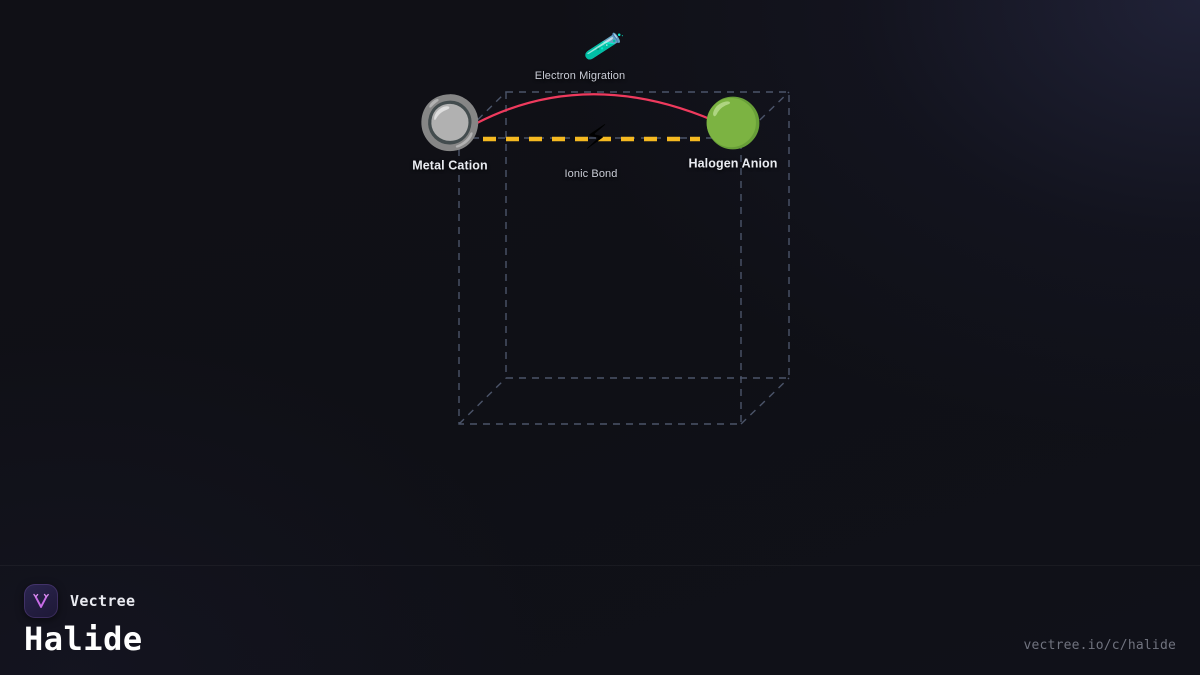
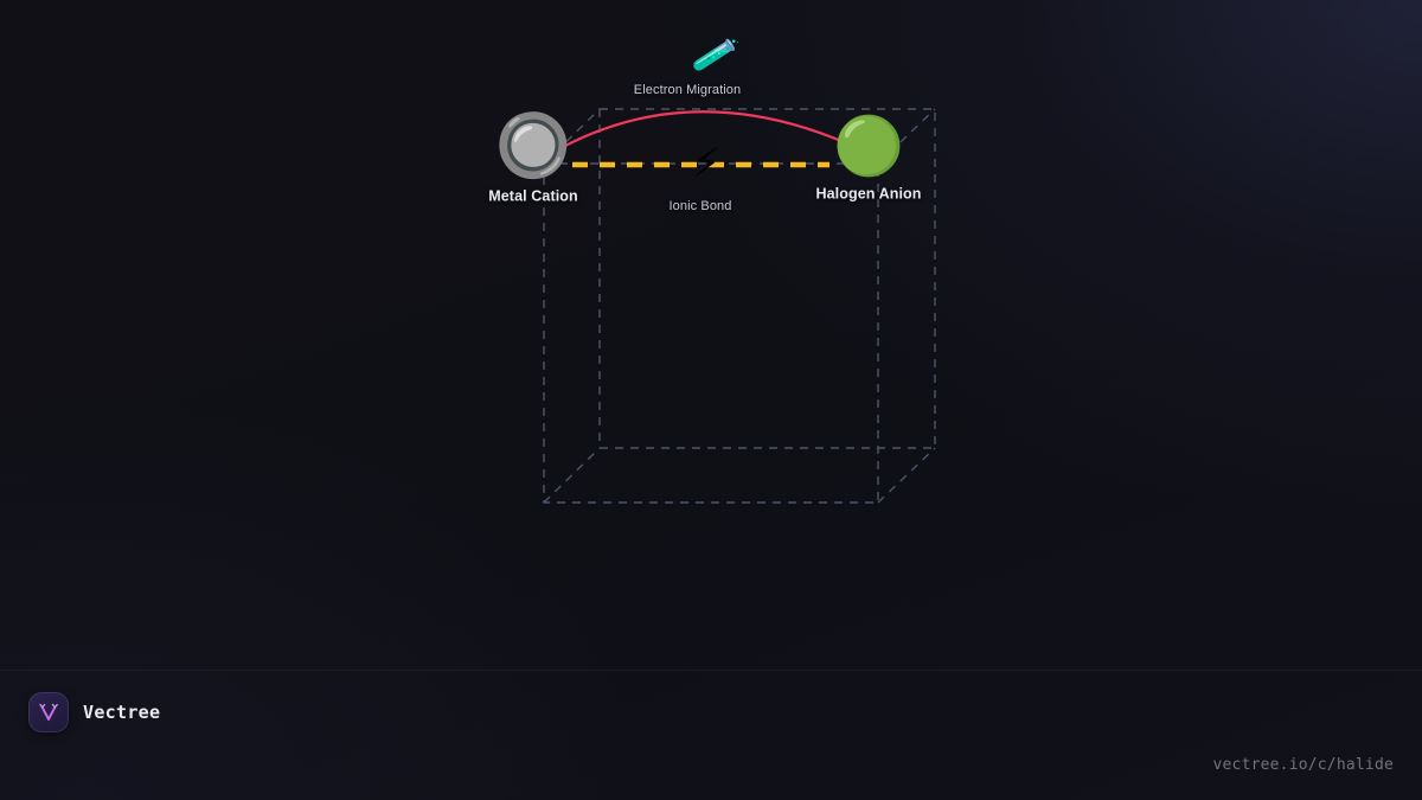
  ⚡
  Ionic Bond
  Electron Migration
  🔘
  Metal Cation
  🟢
  Halogen Anion
  Vectree
- Halide
  vectree.io/c/halide
